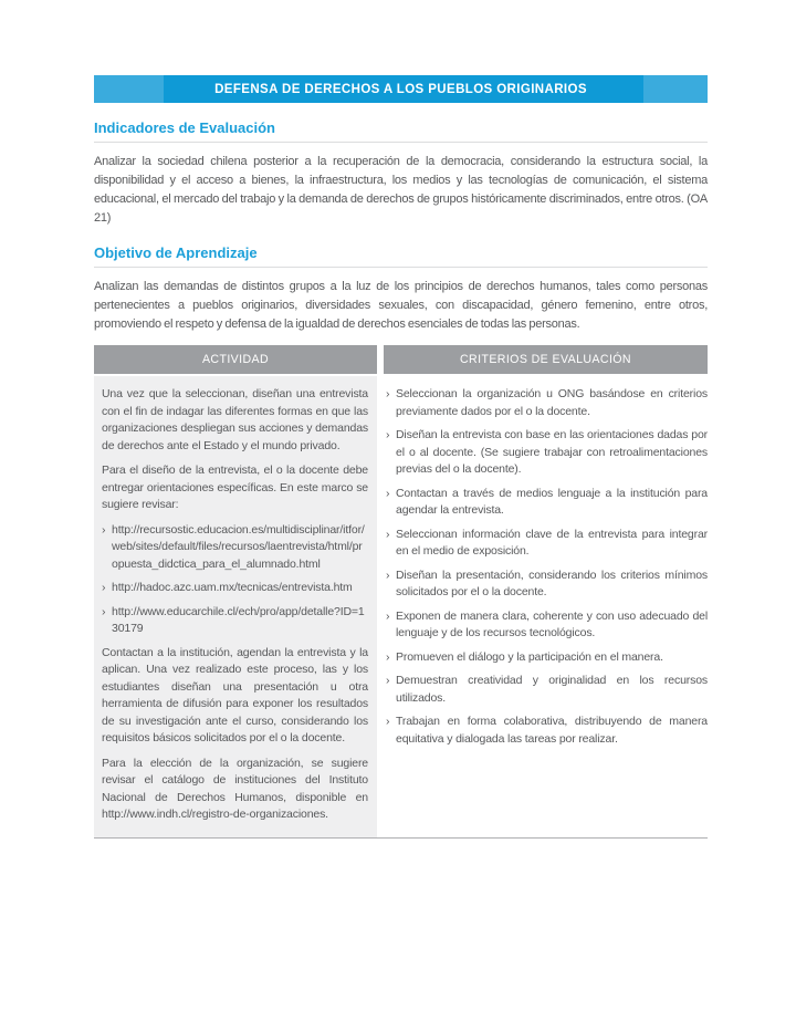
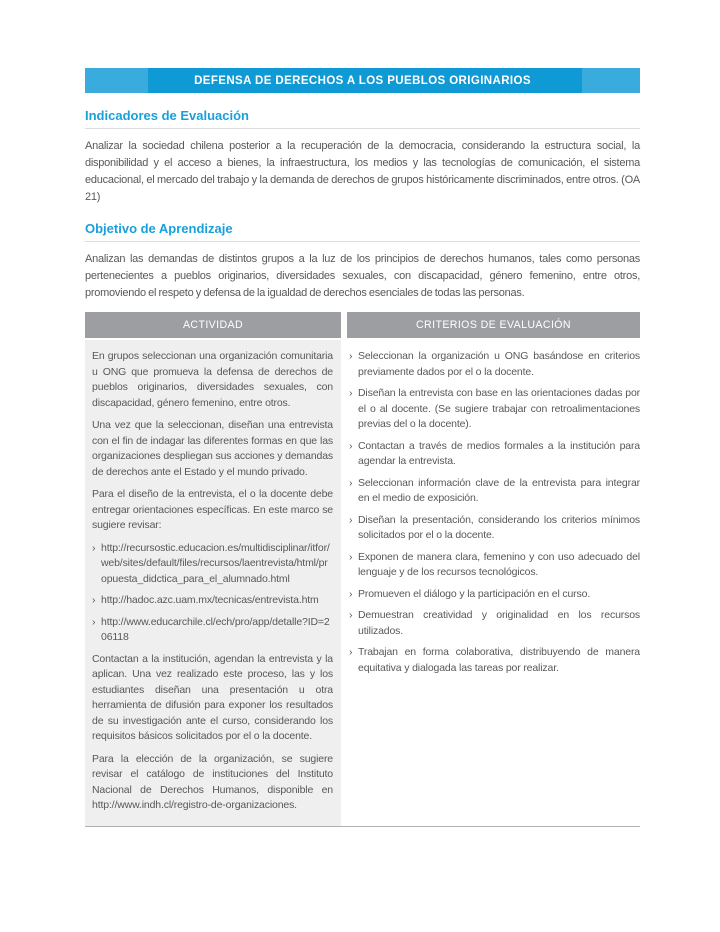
  DEFENSA DE DERECHOS A LOS PUEBLOS ORIGINARIOS
  Indicadores de Evaluación
  Analizar la sociedad chilena posterior a la recuperación de la democracia, considerando la estructura social, la disponibilidad y el acceso a bienes, la infraestructura, los medios y las tecnologías de comunicación, el sistema educacional, el mercado del trabajo y la demanda de derechos de grupos históricamente discriminados, entre otros. (OA 21)
  Objetivo de Aprendizaje
  Analizan las demandas de distintos grupos a la luz de los principios de derechos humanos, tales como personas pertenecientes a pueblos originarios, diversidades sexuales, con discapacidad, género femenino, entre otros, promoviendo el respeto y defensa de la igualdad de derechos esenciales de todas las personas.
  ACTIVIDAD
  CRITERIOS DE EVALUACIÓN
+ En grupos seleccionan una organización comunitaria u ONG que promueva la defensa de derechos de pueblos originarios, diversidades sexuales, con discapacidad, género femenino, entre otros.
  Una vez que la seleccionan, diseñan una entrevista con el fin de indagar las diferentes formas en que las organizaciones despliegan sus acciones y demandas de derechos ante el Estado y el mundo privado.
  Para el diseño de la entrevista, el o la docente debe entregar orientaciones específicas. En este marco se sugiere revisar:
  ›
  http://recursostic.educacion.es/multidisciplinar/itfor/web/sites/default/files/recursos/laentrevista/html/propuesta_didctica_para_el_alumnado.html
  ›
  http://hadoc.azc.uam.mx/tecnicas/entrevista.htm
  ›
- http://www.educarchile.cl/ech/pro/app/detalle?ID=130179
+ http://www.educarchile.cl/ech/pro/app/detalle?ID=206118
  Contactan a la institución, agendan la entrevista y la aplican. Una vez realizado este proceso, las y los estudiantes diseñan una presentación u otra herramienta de difusión para exponer los resultados de su investigación ante el curso, considerando los requisitos básicos solicitados por el o la docente.
  Para la elección de la organización, se sugiere revisar el catálogo de instituciones del Instituto Nacional de Derechos Humanos, disponible en http://www.indh.cl/registro-de-organizaciones.
  ›
  Seleccionan la organización u ONG basándose en criterios previamente dados por el o la docente.
  ›
  Diseñan la entrevista con base en las orientaciones dadas por el o al docente. (Se sugiere trabajar con retroalimentaciones previas del o la docente).
  ›
- Contactan a través de medios lenguaje a la institución para agendar la entrevista.
+ Contactan a través de medios formales a la institución para agendar la entrevista.
  ›
  Seleccionan información clave de la entrevista para integrar en el medio de exposición.
  ›
  Diseñan la presentación, considerando los criterios mínimos solicitados por el o la docente.
  ›
- Exponen de manera clara, coherente y con uso adecuado del lenguaje y de los recursos tecnológicos.
+ Exponen de manera clara, femenino y con uso adecuado del lenguaje y de los recursos tecnológicos.
  ›
- Promueven el diálogo y la participación en el manera.
+ Promueven el diálogo y la participación en el curso.
  ›
  Demuestran creatividad y originalidad en los recursos utilizados.
  ›
  Trabajan en forma colaborativa, distribuyendo de manera equitativa y dialogada las tareas por realizar.
